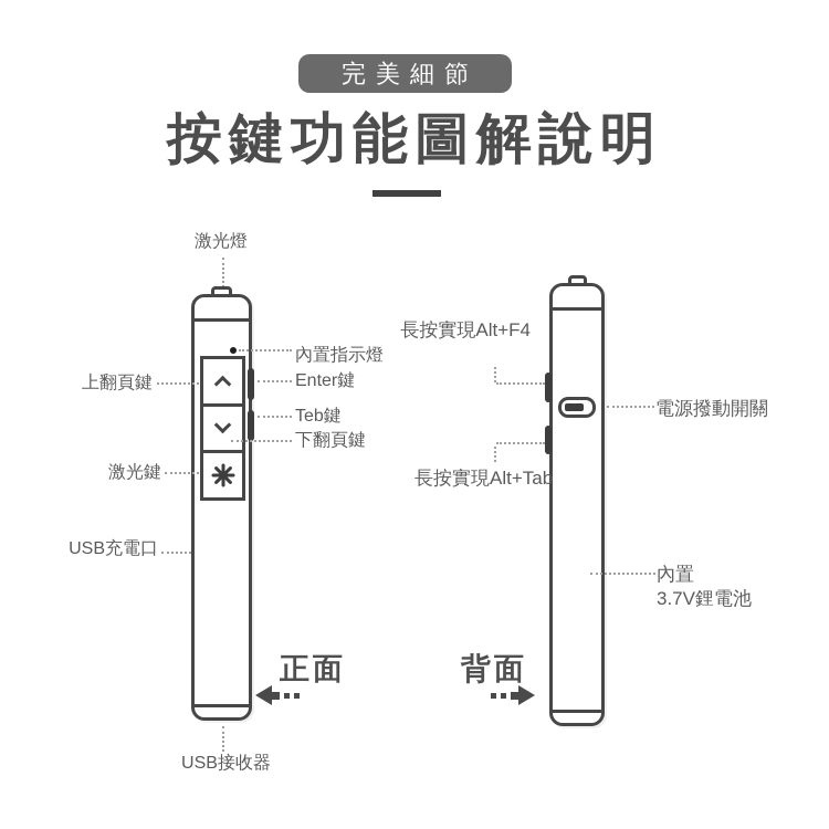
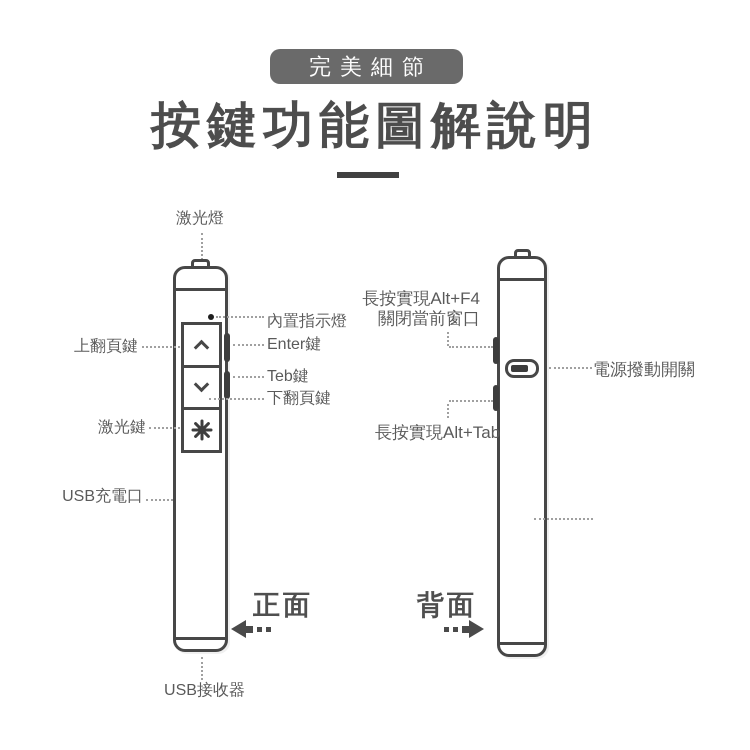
  完美細節
  按鍵功能圖解說明
  激光燈
  上翻頁鍵
  激光鍵
  USB充電口
  內置指示燈
  Enter鍵
  Teb鍵
  下翻頁鍵
  USB接收器
  正面
  長按實現Alt+F4
+ 關閉當前窗口
  電源撥動開關
  長按實現Alt+Tab
- 內置
- 3.7V鋰電池
  背面
